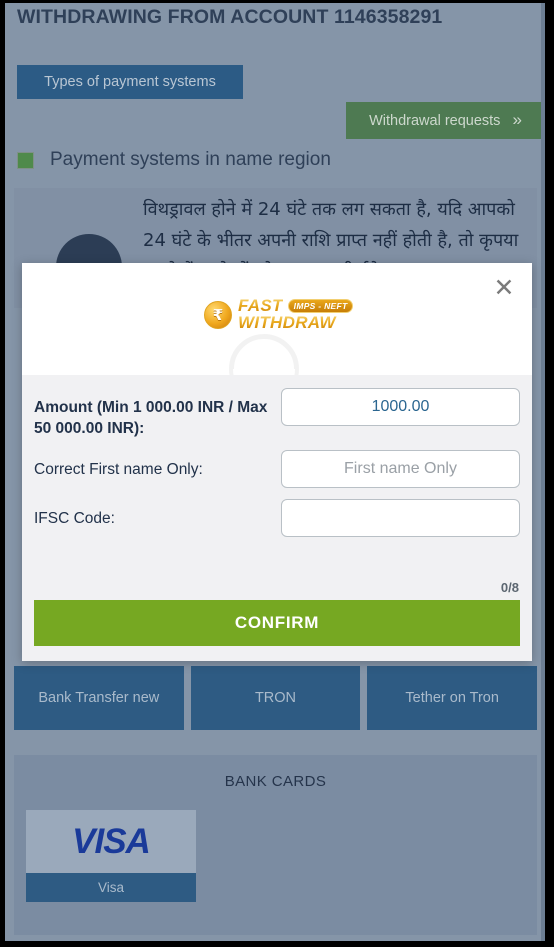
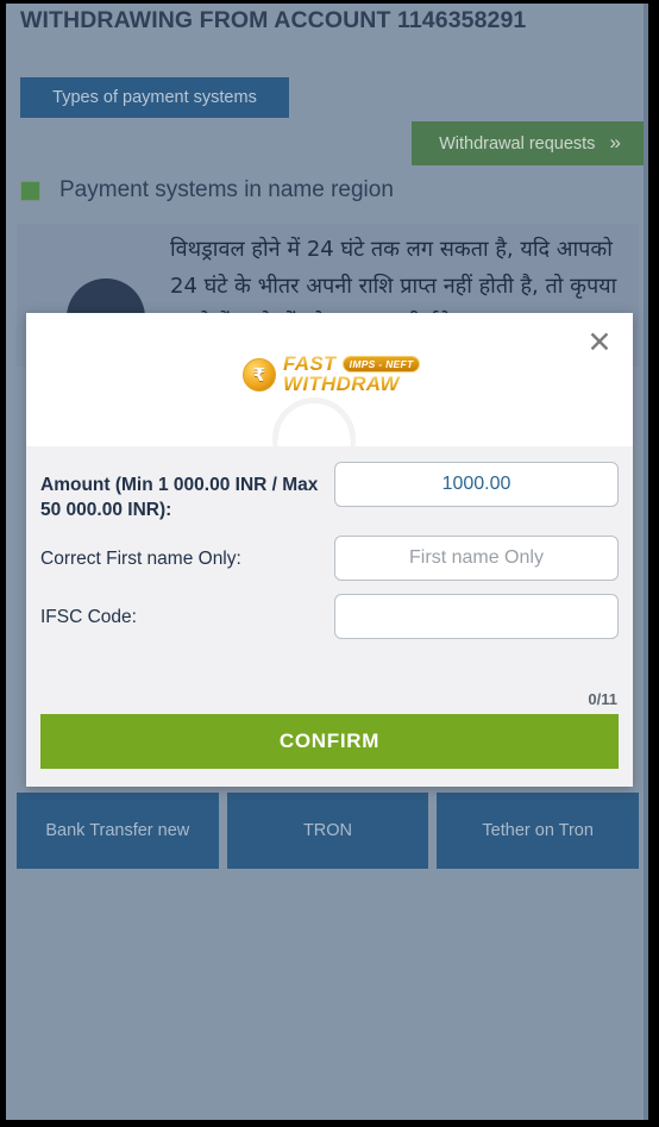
  WITHDRAWING FROM ACCOUNT 1146358291
  Types of payment systems
  Withdrawal requests
  »
  Payment systems in name region
  Bank Transfer new
  TRON
  Tether on Tron
- BANK CARDS
- VISA
- Visa
  ✕
  ₹
  FAST
  IMPS - NEFT
  WITHDRAW
  Amount (Min 1 000.00 INR / Max 50 000.00 INR):
  1000.00
  Correct First name Only:
  First name Only
  IFSC Code:
- 0/8
+ 0/11
  CONFIRM
